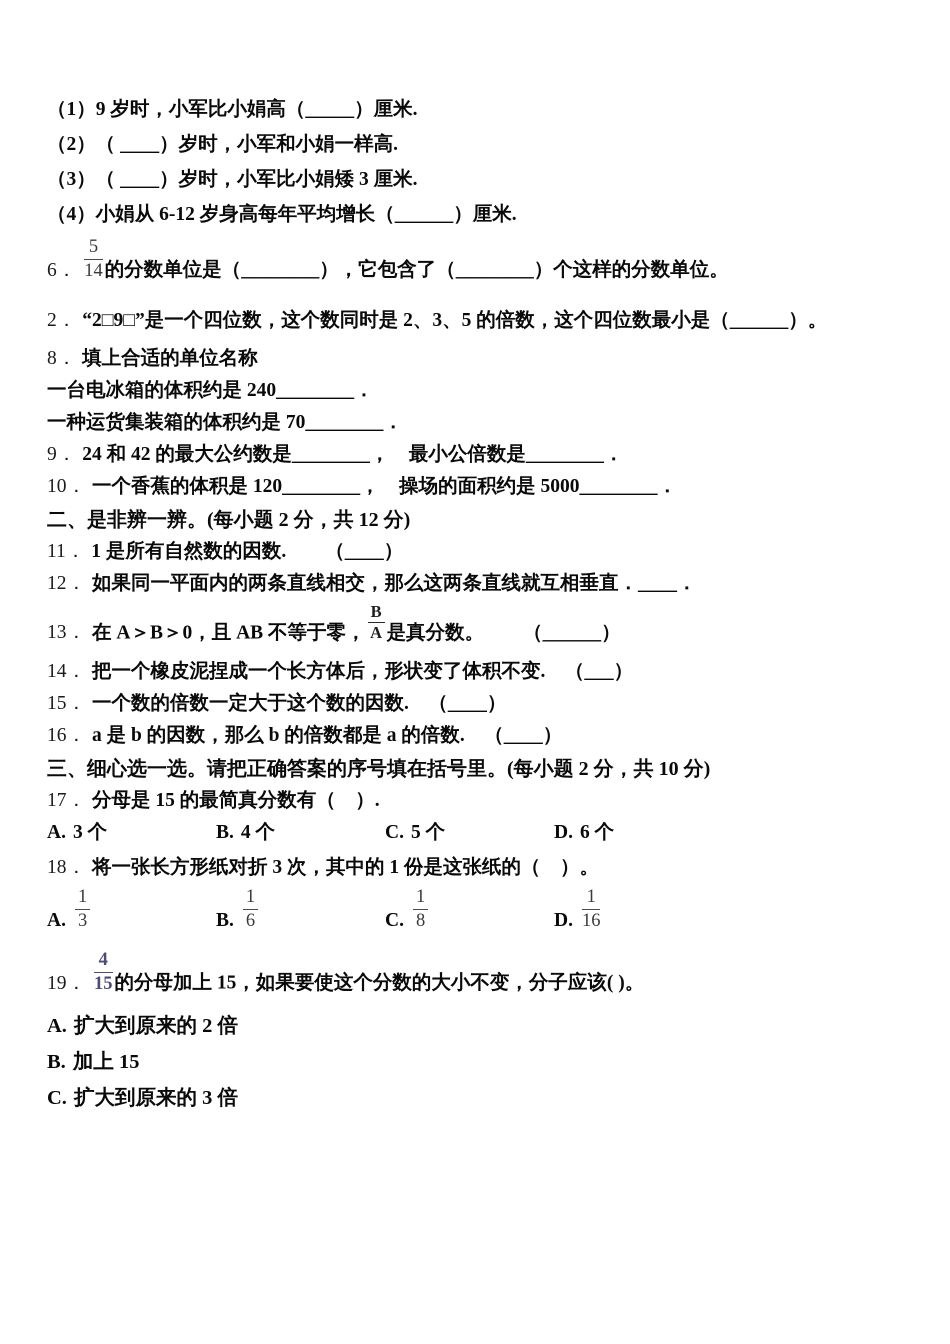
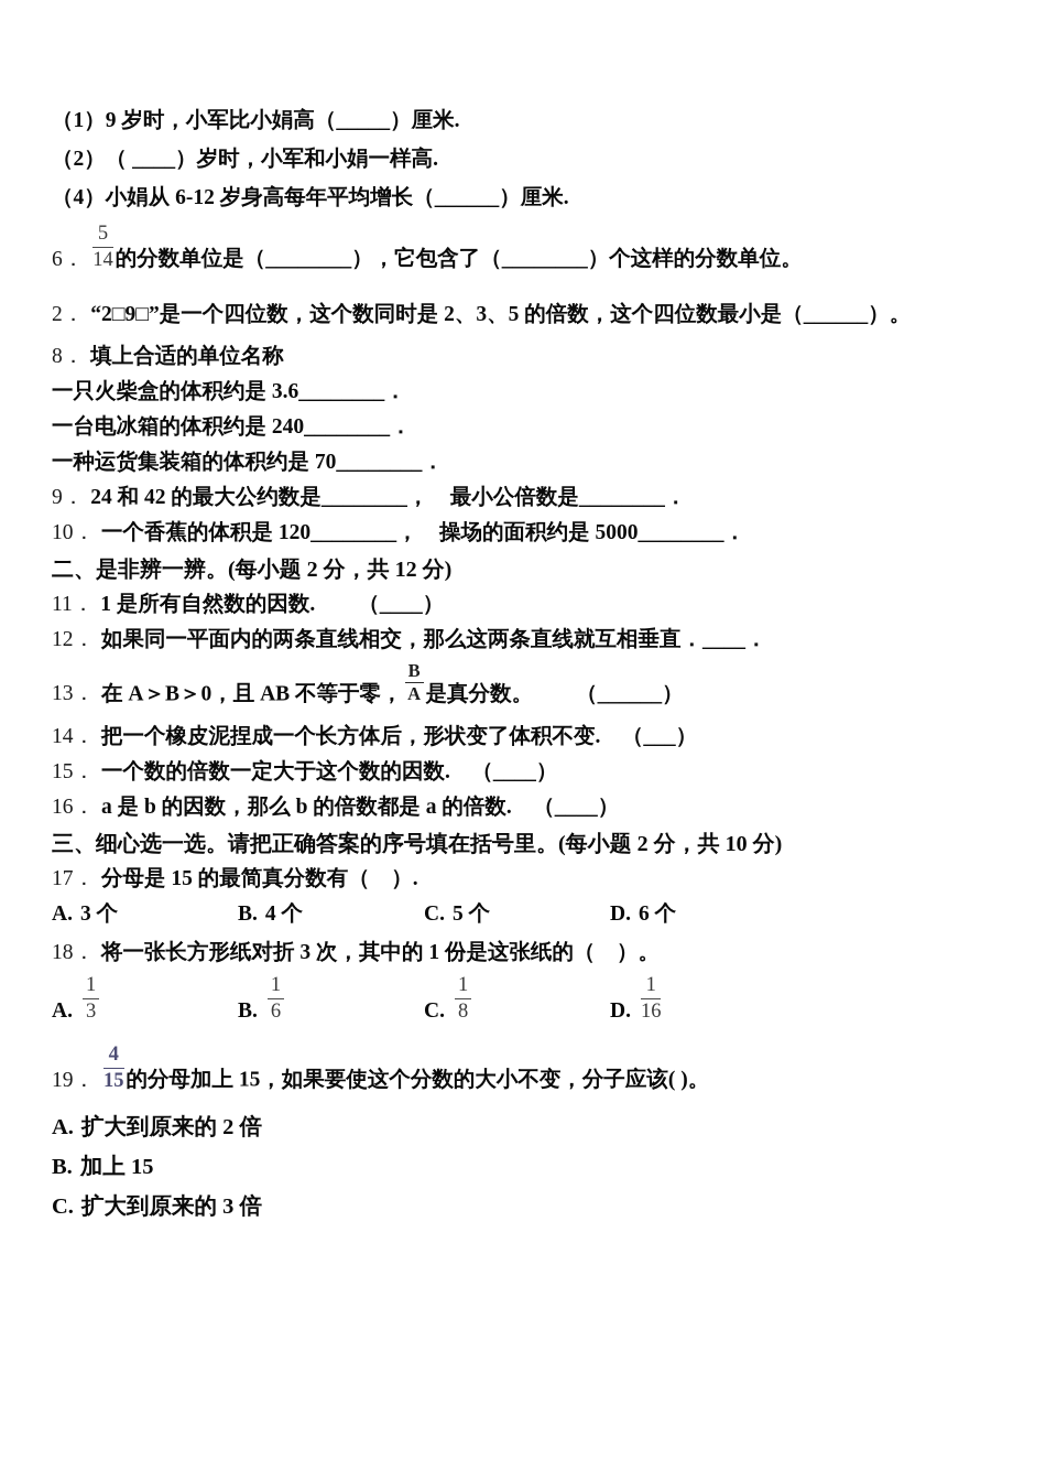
  （1）9 岁时，小军比小娟高（_____）厘米.
  （2）（ ____）岁时，小军和小娟一样高.
- （3）（ ____）岁时，小军比小娟矮 3 厘米.
  （4）小娟从 6-12 岁身高每年平均增长（______）厘米.
  6．
  5
  14
  的分数单位是（________），它包含了（________）个这样的分数单位。
  2． “2□9□”是一个四位数，这个数同时是 2、3、5 的倍数，这个四位数最小是（______）。
  8． 填上合适的单位名称
+ 一只火柴盒的体积约是 3.6________．
  一台电冰箱的体积约是 240________．
  一种运货集装箱的体积约是 70________．
  9． 24 和 42 的最大公约数是________， 最小公倍数是________．
  10． 一个香蕉的体积是 120________， 操场的面积约是 5000________．
  二、是非辨一辨。(每小题 2 分，共 12 分)
  11． 1 是所有自然数的因数. （____）
  12． 如果同一平面内的两条直线相交，那么这两条直线就互相垂直．____．
  13． 在 A＞B＞0，且 AB 不等于零，
  B
  A
  是真分数。 （______）
  14． 把一个橡皮泥捏成一个长方体后，形状变了体积不变. （___）
  15． 一个数的倍数一定大于这个数的因数. （____）
  16． a 是 b 的因数，那么 b 的倍数都是 a 的倍数. （____）
  三、细心选一选。请把正确答案的序号填在括号里。(每小题 2 分，共 10 分)
  17． 分母是 15 的最简真分数有（ ）.
  A. 3 个
  B. 4 个
  C. 5 个
  D. 6 个
  18． 将一张长方形纸对折 3 次，其中的 1 份是这张纸的（ ）。
  A.
  1
  3
  B.
  1
  6
  C.
  1
  8
  D.
  1
  16
  19．
  4
  15
  的分母加上 15，如果要使这个分数的大小不变，分子应该( )。
  A. 扩大到原来的 2 倍
  B. 加上 15
  C. 扩大到原来的 3 倍
